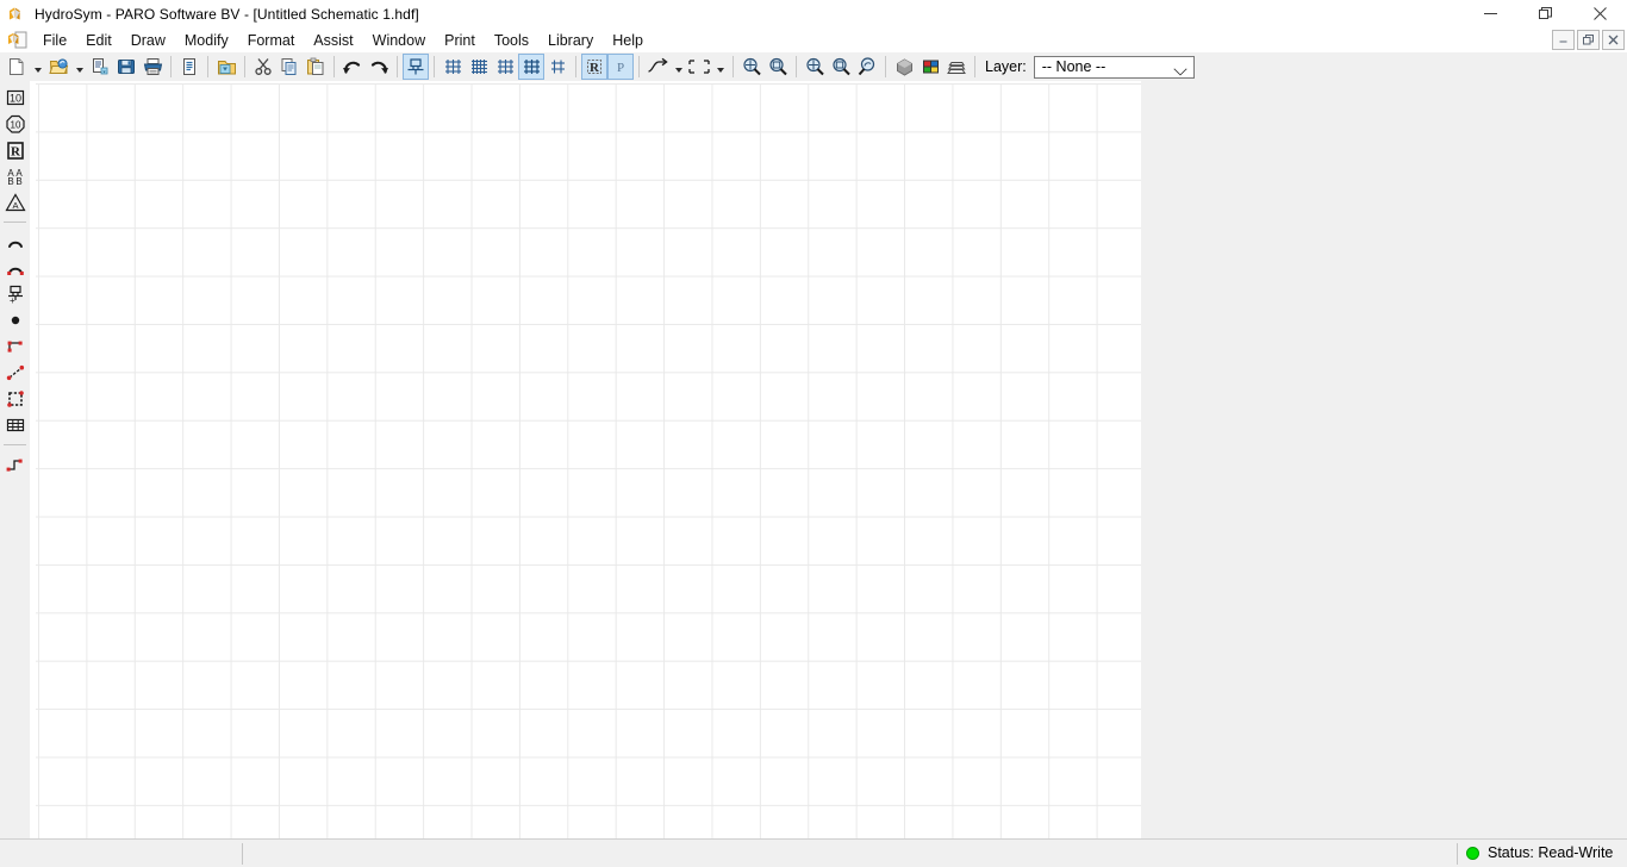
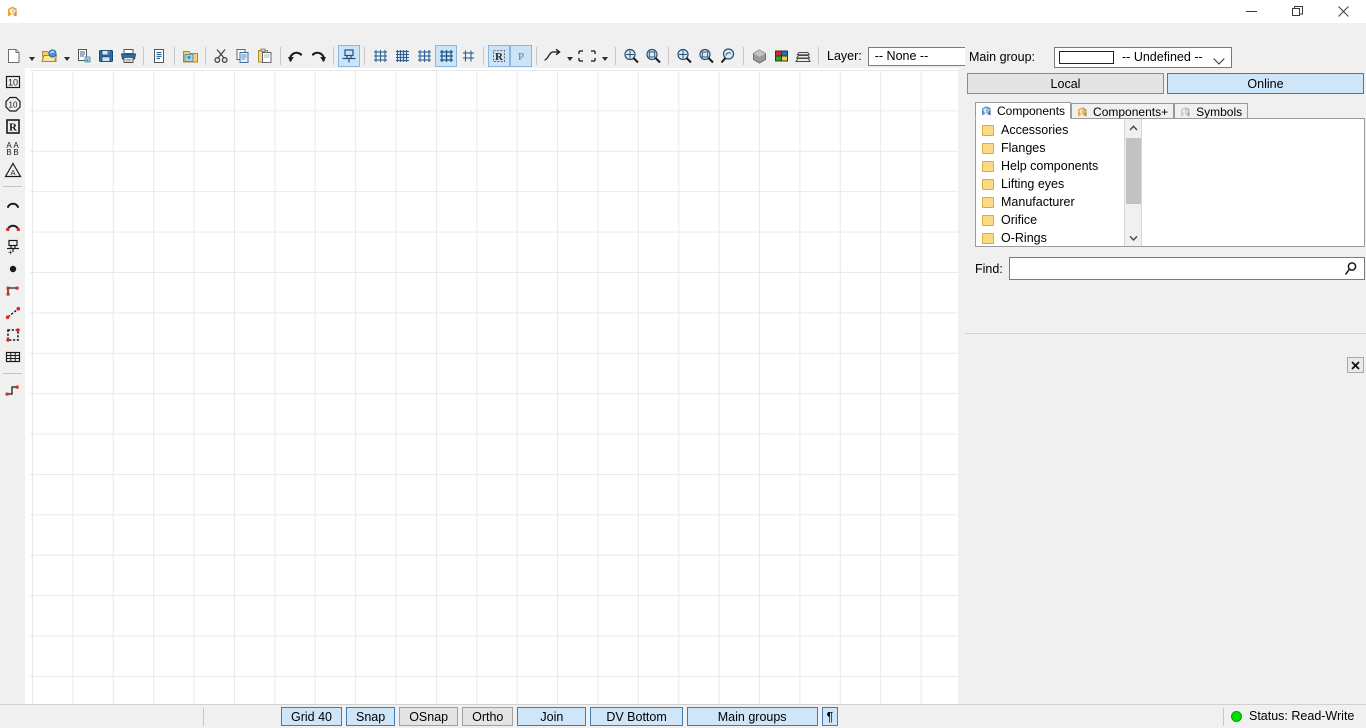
- HydroSym - PARO Software BV - [Untitled Schematic 1.hdf]
- File
- Edit
- Draw
- Modify
- Format
- Assist
- Window
- Print
- Tools
- Library
- Help
  R
  P
  Layer:
  -- None --
  10
  10
  R
  A
  A
  B
  B
  A
  +
+ Main group:
+ -- Undefined --
+ Local
+ Online
+ Components
+ Components+
+ Symbols
+ Accessories
+ Flanges
+ Help components
+ Lifting eyes
+ Manufacturer
+ Orifice
+ O-Rings
+ Find:
+ Grid 40
+ Snap
+ OSnap
+ Ortho
+ Join
+ DV Bottom
+ Main groups
+ ¶
  Status: Read-Write
